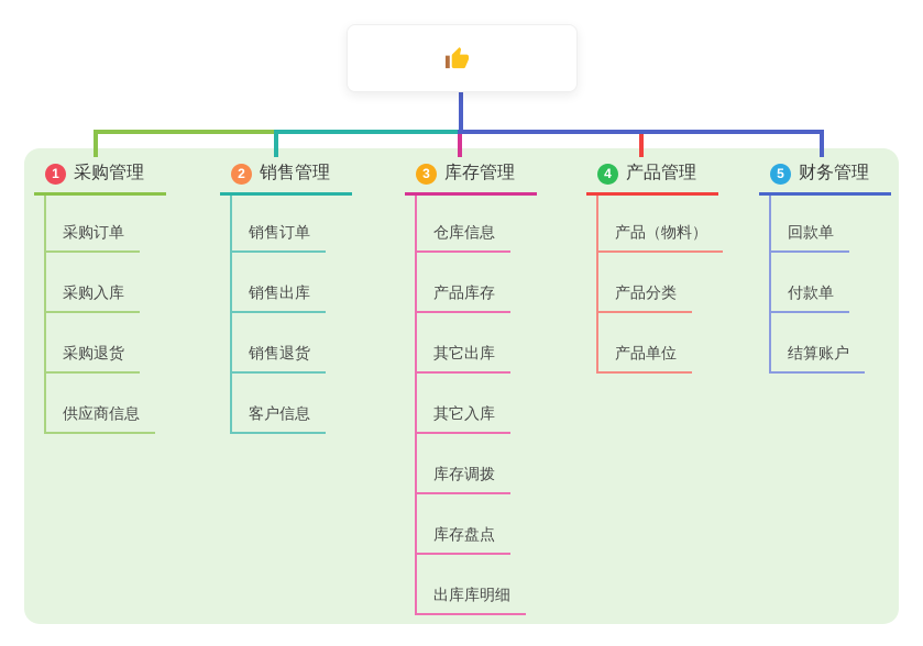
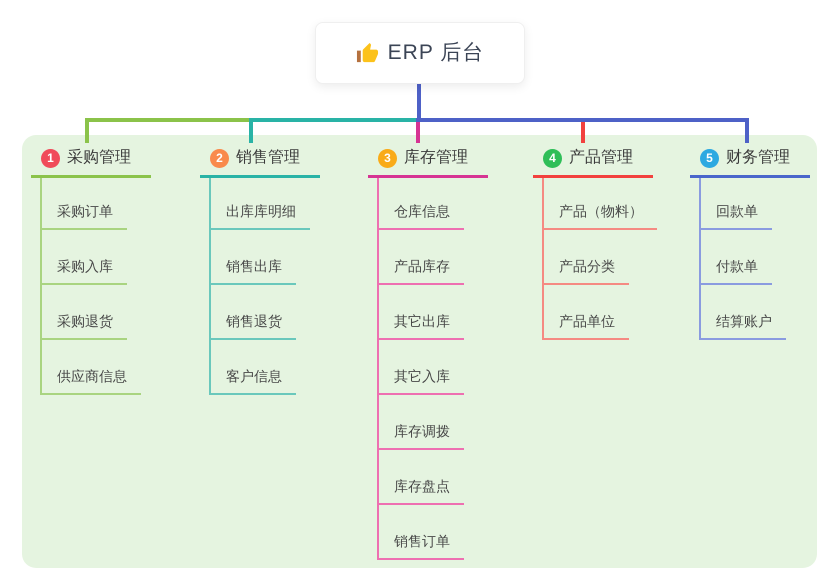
+ ERP 后台
  1
  采购管理
  采购订单
  采购入库
  采购退货
  供应商信息
  2
  销售管理
- 销售订单
+ 出库库明细
  销售出库
  销售退货
  客户信息
  3
  库存管理
  仓库信息
  产品库存
  其它出库
  其它入库
  库存调拨
  库存盘点
- 出库库明细
+ 销售订单
  4
  产品管理
  产品（物料）
  产品分类
  产品单位
  5
  财务管理
  回款单
  付款单
  结算账户
